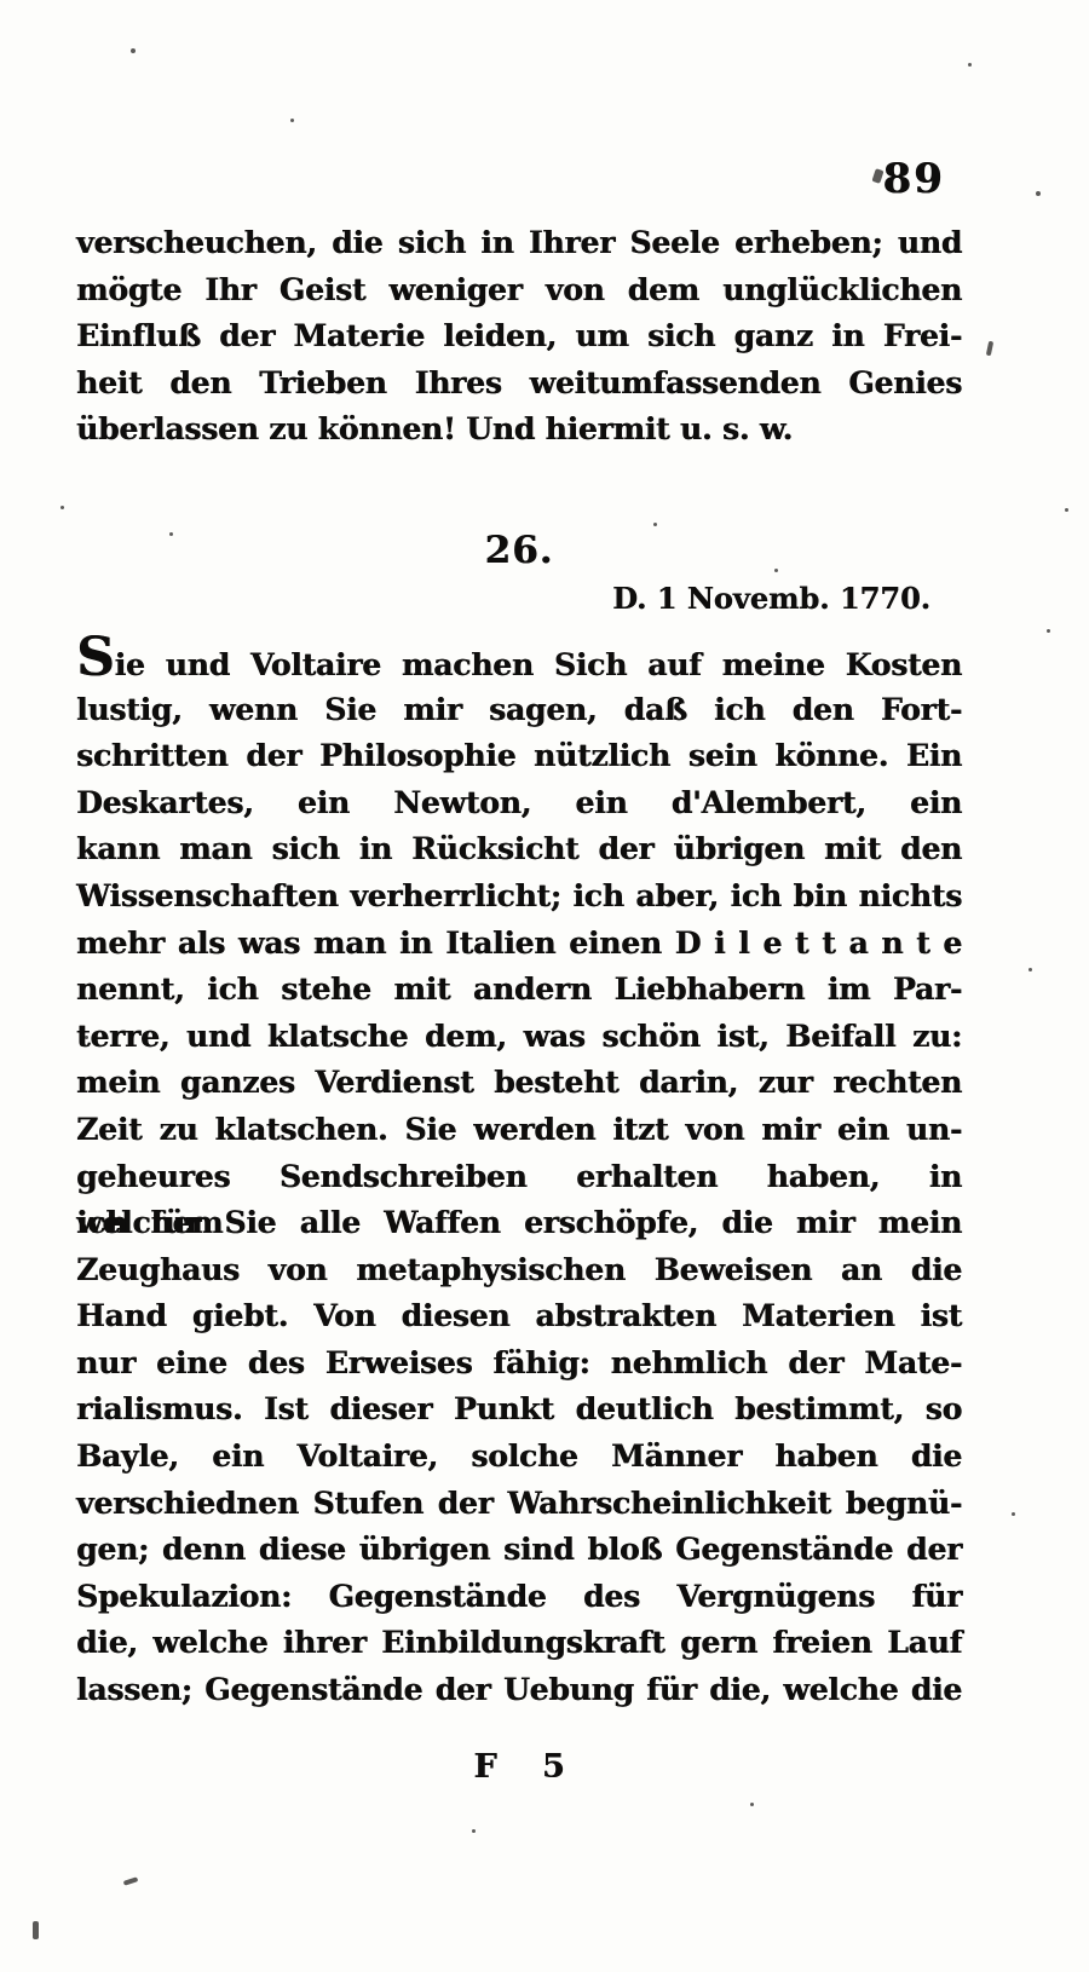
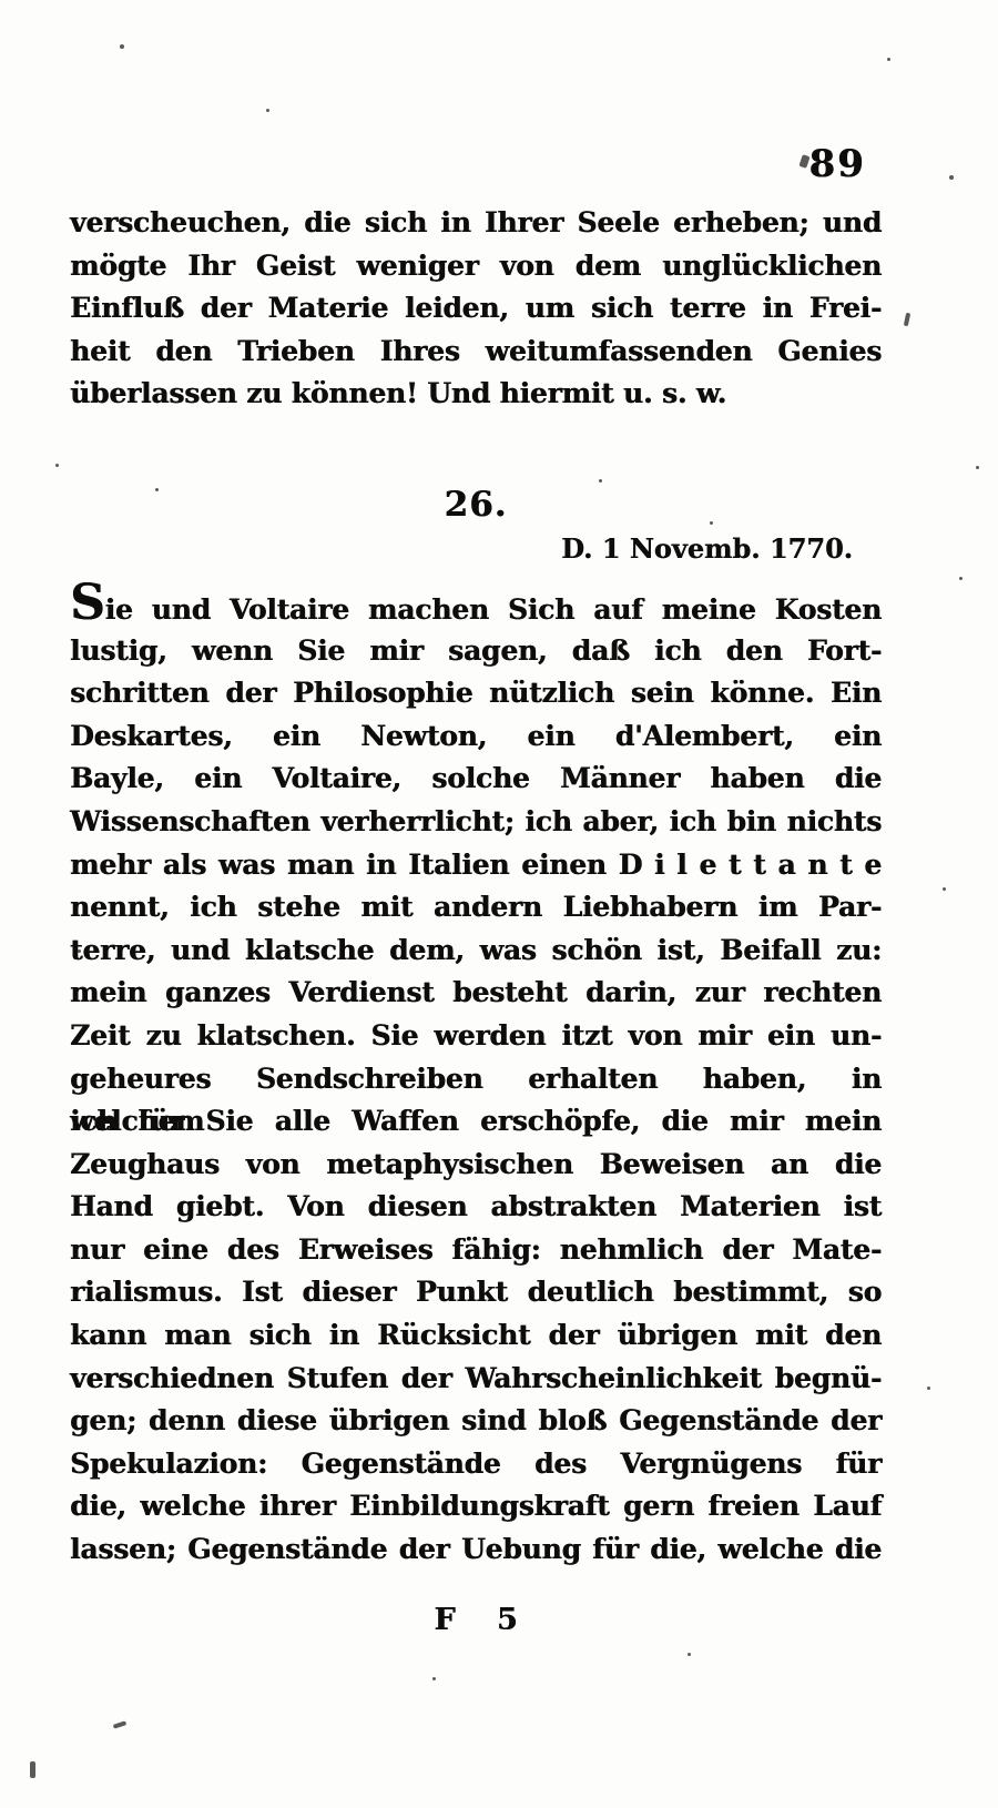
  89
  verscheuchen, die sich in Ihrer Seele erheben; und
  mögte Ihr Geist weniger von dem unglücklichen
- Einfluß der Materie leiden, um sich ganz in Frei-
+ Einfluß der Materie leiden, um sich terre in Frei-
  heit den Trieben Ihres weitumfassenden Genies
  überlassen zu können! Und hiermit u. s. w.
  26.
  D. 1 Novemb. 1770.
  Sie und Voltaire machen Sich auf meine Kosten
  lustig, wenn Sie mir sagen, daß ich den Fort-
  schritten der Philosophie nützlich sein könne. Ein
  Deskartes, ein Newton, ein d'Alembert, ein
- kann man sich in Rücksicht der übrigen mit den
+ Bayle, ein Voltaire, solche Männer haben die
  Wissenschaften verherrlicht; ich aber, ich bin nichts
  mehr als was man in Italien einen D i l e t t a n t e
  nennt, ich stehe mit andern Liebhabern im Par-
  terre, und klatsche dem, was schön ist, Beifall zu:
  mein ganzes Verdienst besteht darin, zur rechten
  Zeit zu klatschen. Sie werden itzt von mir ein un-
  geheures Sendschreiben erhalten haben, in welchem
  ich für Sie alle Waffen erschöpfe, die mir mein
  Zeughaus von metaphysischen Beweisen an die
  Hand giebt. Von diesen abstrakten Materien ist
  nur eine des Erweises fähig: nehmlich der Mate-
  rialismus. Ist dieser Punkt deutlich bestimmt, so
- Bayle, ein Voltaire, solche Männer haben die
+ kann man sich in Rücksicht der übrigen mit den
  verschiednen Stufen der Wahrscheinlichkeit begnü-
  gen; denn diese übrigen sind bloß Gegenstände der
  Spekulazion: Gegenstände des Vergnügens für
  die, welche ihrer Einbildungskraft gern freien Lauf
  lassen; Gegenstände der Uebung für die, welche die
  F 5
